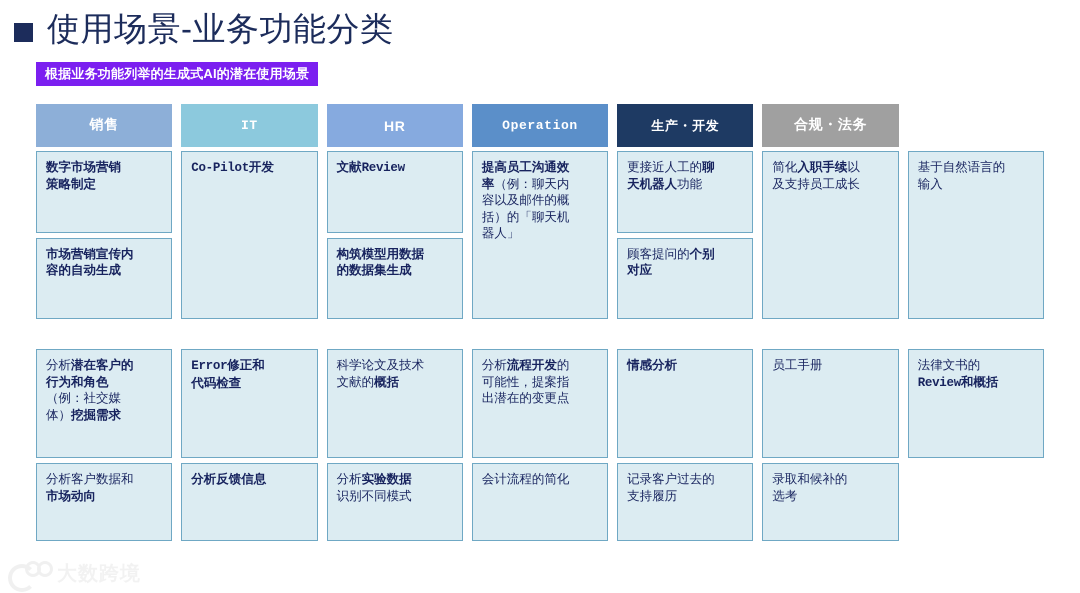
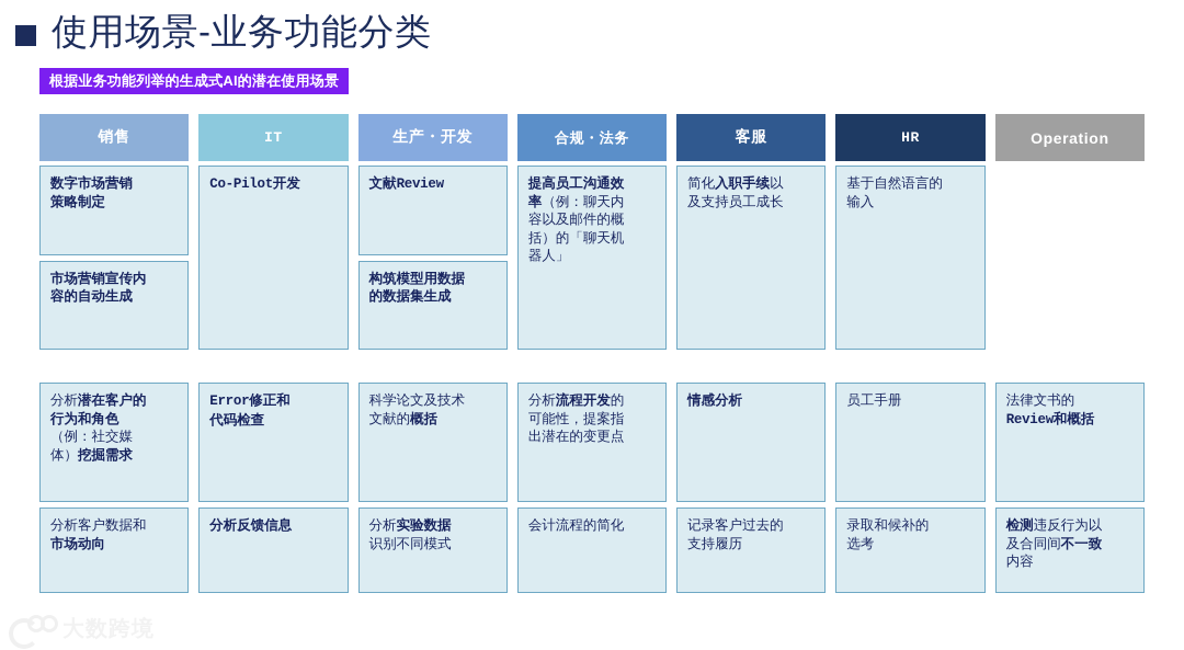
  使用场景-业务功能分类
  根据业务功能列举的生成式AI的潜在使用场景
  销售
  IT
- HR
+ 生产・开发
- Operation
+ 合规・法务
+ 客服
- 生产・开发
+ HR
- 合规・法务
+ Operation
  数字市场营销
  策略制定
  市场营销宣传内
  容的自动生成
  Co-Pilot开发
  文献Review
  构筑模型用数据
  的数据集生成
  提高员工沟通效
  率（例：聊天内
  容以及邮件的概
  括）的「聊天机
  器人」
- 更接近人工的聊
- 天机器人功能
- 顾客提问的个别
- 对应
  简化入职手续以
  及支持员工成长
  基于自然语言的
  输入
  分析潜在客户的
  行为和角色
  （例：社交媒
  体）挖掘需求
  Error修正和
  代码检查
  科学论文及技术
  文献的概括
  分析流程开发的
  可能性，提案指
  出潜在的变更点
  情感分析
  员工手册
  法律文书的
  Review和概括
  分析客户数据和
  市场动向
  分析反馈信息
  分析实验数据
  识别不同模式
  会计流程的简化
  记录客户过去的
  支持履历
  录取和候补的
  选考
+ 检测违反行为以
+ 及合同间不一致
+ 内容
